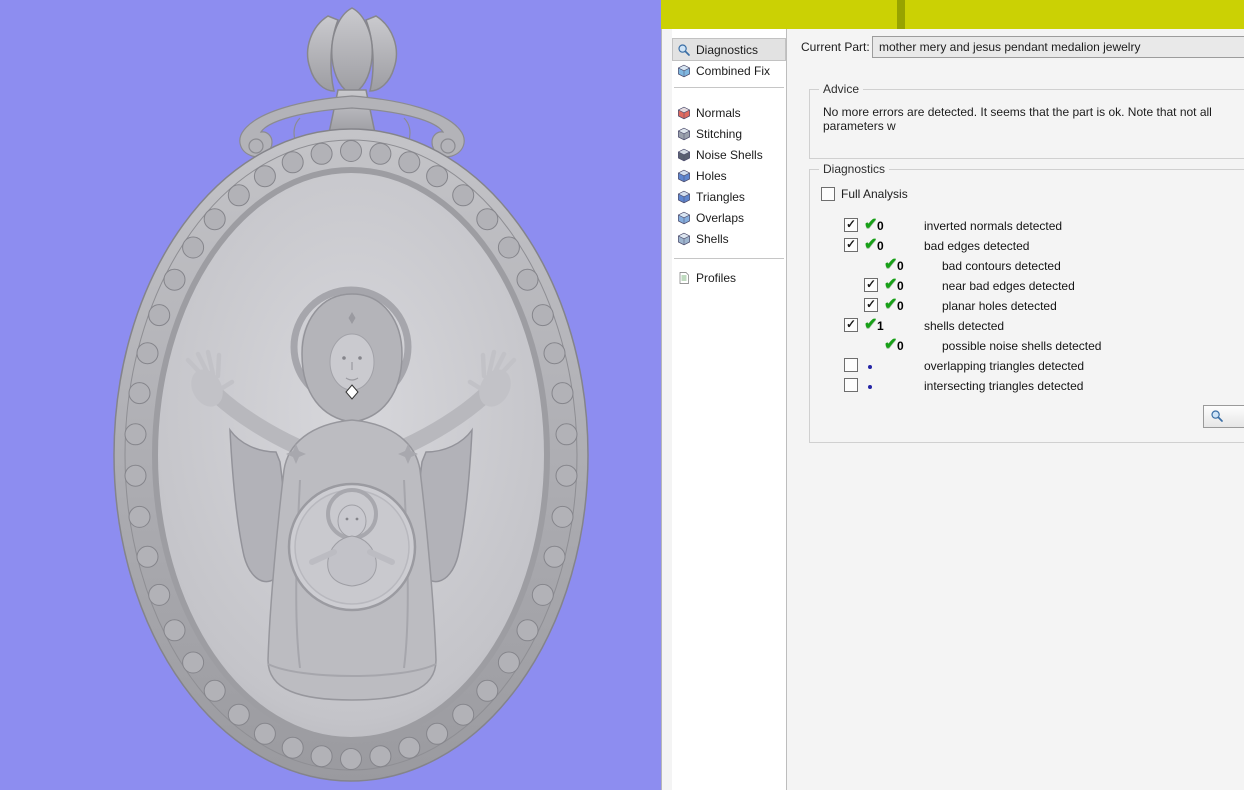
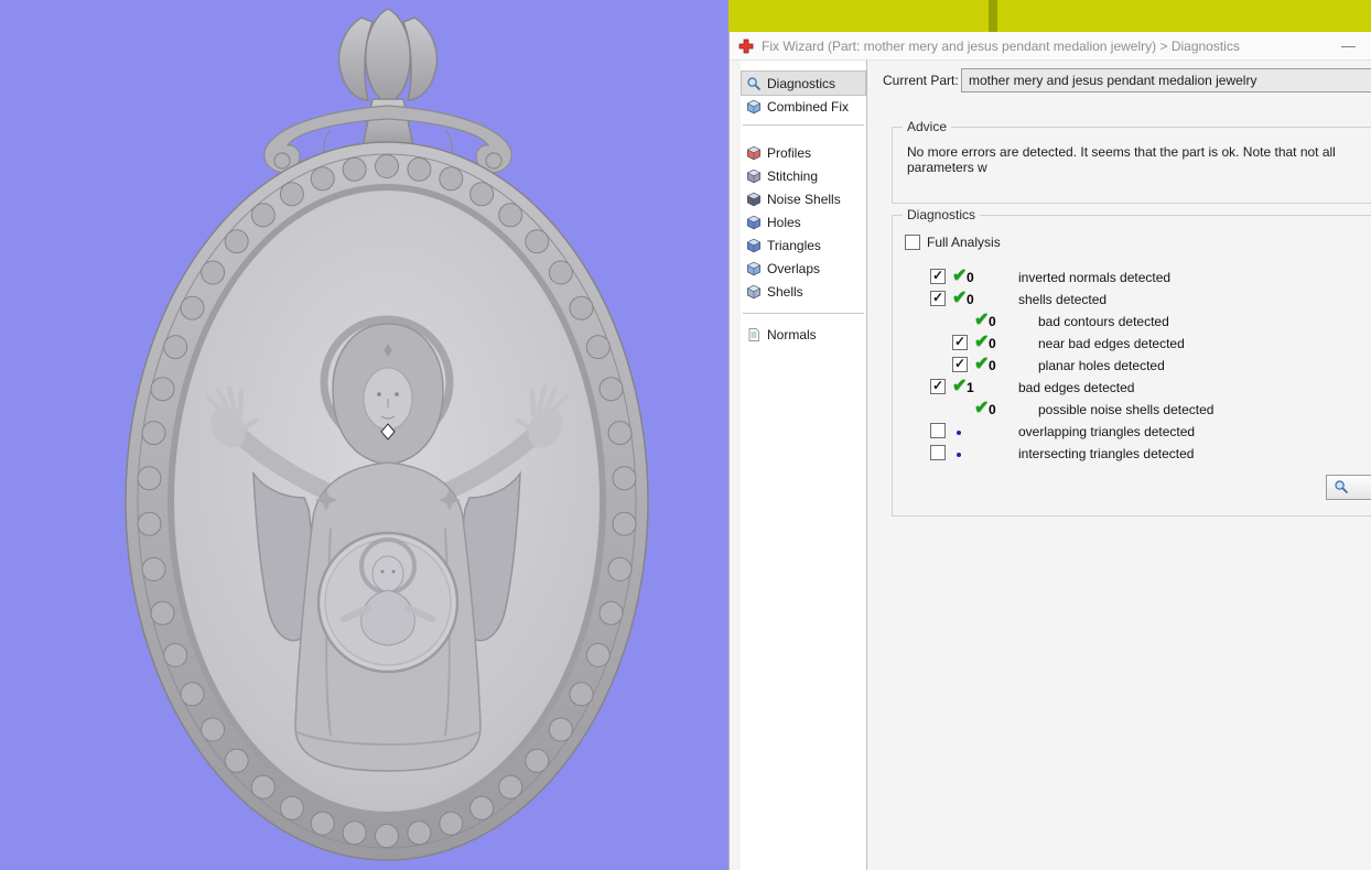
+ Fix Wizard (Part: mother mery and jesus pendant medalion jewelry) > Diagnostics
+ —
  Diagnostics
  Combined Fix
- Normals
+ Profiles
  Stitching
  Noise Shells
  Holes
  Triangles
  Overlaps
  Shells
- Profiles
+ Normals
  Current Part:
  mother mery and jesus pendant medalion jewelry
  Advice
  No more errors are detected. It seems that the part is ok. Note that not all parameters w
  Diagnostics
  Full Analysis
  ✔
  0
  inverted normals detected
  ✔
  0
- bad edges detected
+ shells detected
  ✔
  0
  bad contours detected
  ✔
  0
  near bad edges detected
  ✔
  0
  planar holes detected
  ✔
  1
- shells detected
+ bad edges detected
  ✔
  0
  possible noise shells detected
  overlapping triangles detected
  intersecting triangles detected
